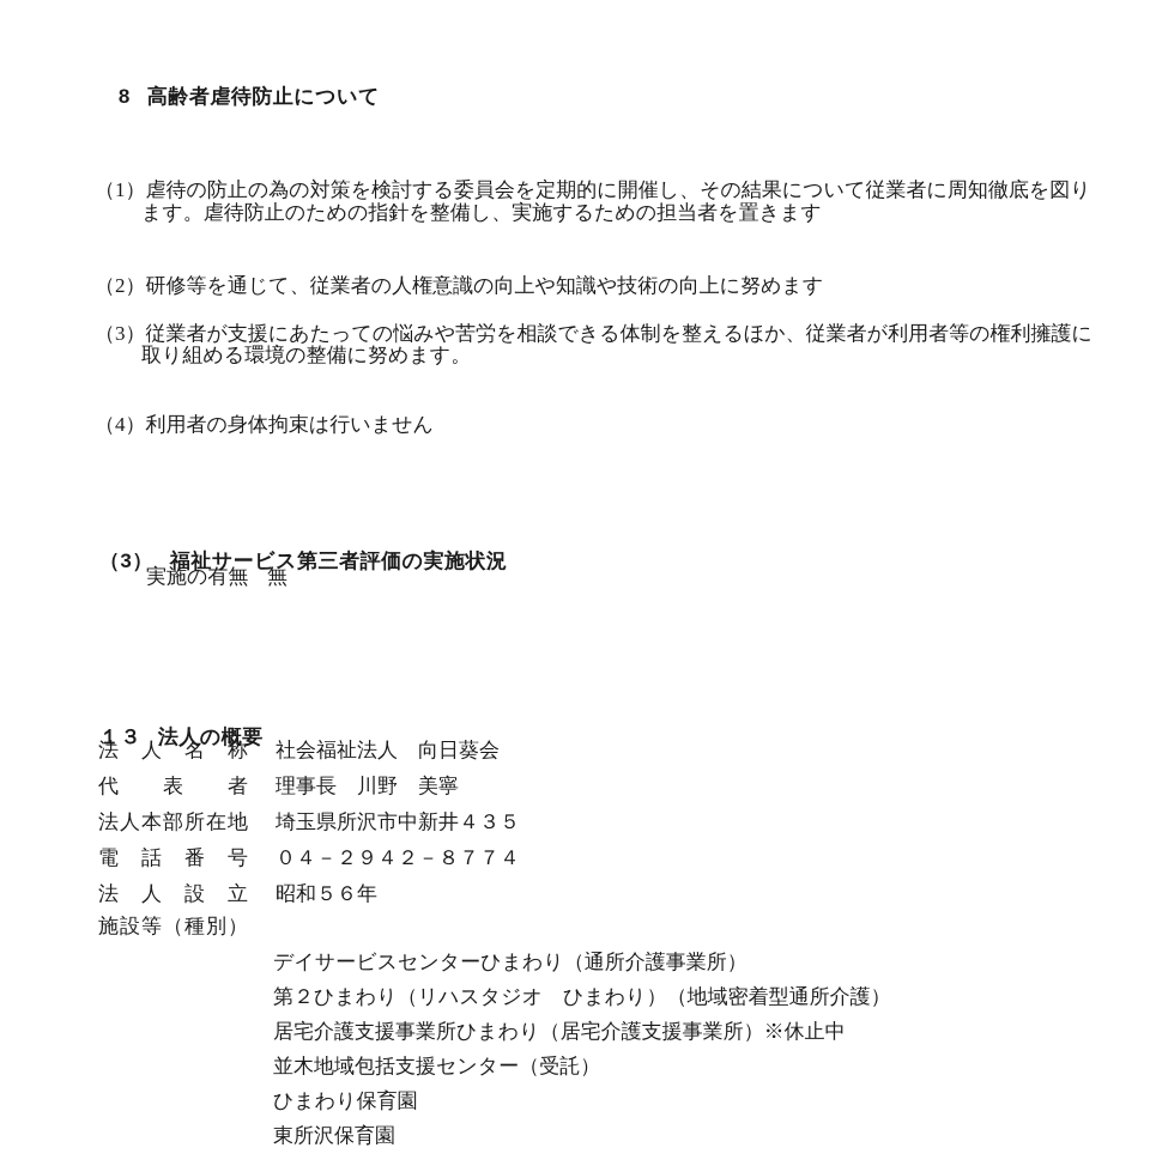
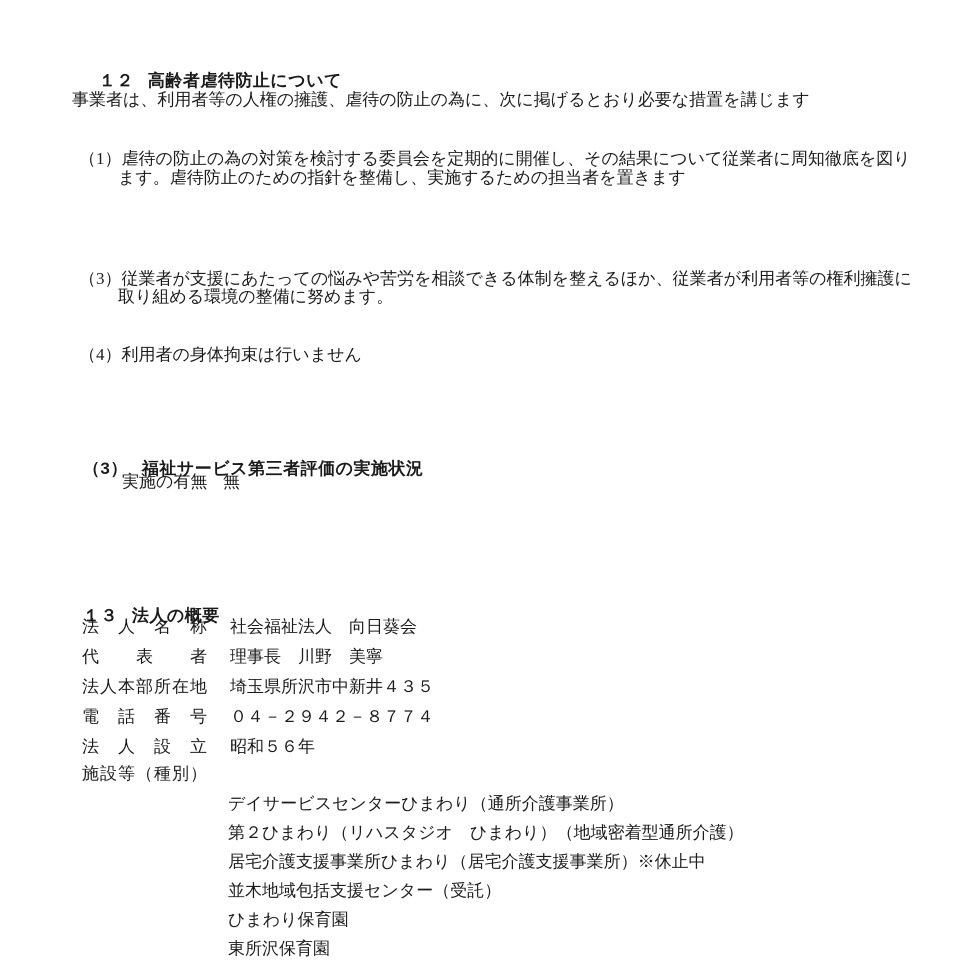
- 8 高齢者虐待防止について
+ １２ 高齢者虐待防止について
+ 事業者は、利用者等の人権の擁護、虐待の防止の為に、次に掲げるとおり必要な措置を講じます
  （1）虐待の防止の為の対策を検討する委員会を定期的に開催し、その結果について従業者に周知徹底を図り
  ます。虐待防止のための指針を整備し、実施するための担当者を置きます
- （2）研修等を通じて、従業者の人権意識の向上や知識や技術の向上に努めます
  （3）従業者が支援にあたっての悩みや苦労を相談できる体制を整えるほか、従業者が利用者等の権利擁護に
  取り組める環境の整備に努めます。
  （4）利用者の身体拘束は行いません
  （3） 福祉サービス第三者評価の実施状況
  実施の有無
  無
  １３ 法人の概要
  法 人 名 称
  社会福祉法人 向日葵会
  代 表 者
  理事長 川野 美寧
  法人本部所在地
  埼玉県所沢市中新井４３５
  電 話 番 号
  ０４－２９４２－８７７４
  法 人 設 立
  昭和５６年
  施設等（種別）
  デイサービスセンターひまわり（通所介護事業所）
  第２ひまわり（リハスタジオ ひまわり）（地域密着型通所介護）
  居宅介護支援事業所ひまわり（居宅介護支援事業所）※休止中
  並木地域包括支援センター（受託）
  ひまわり保育園
  東所沢保育園
